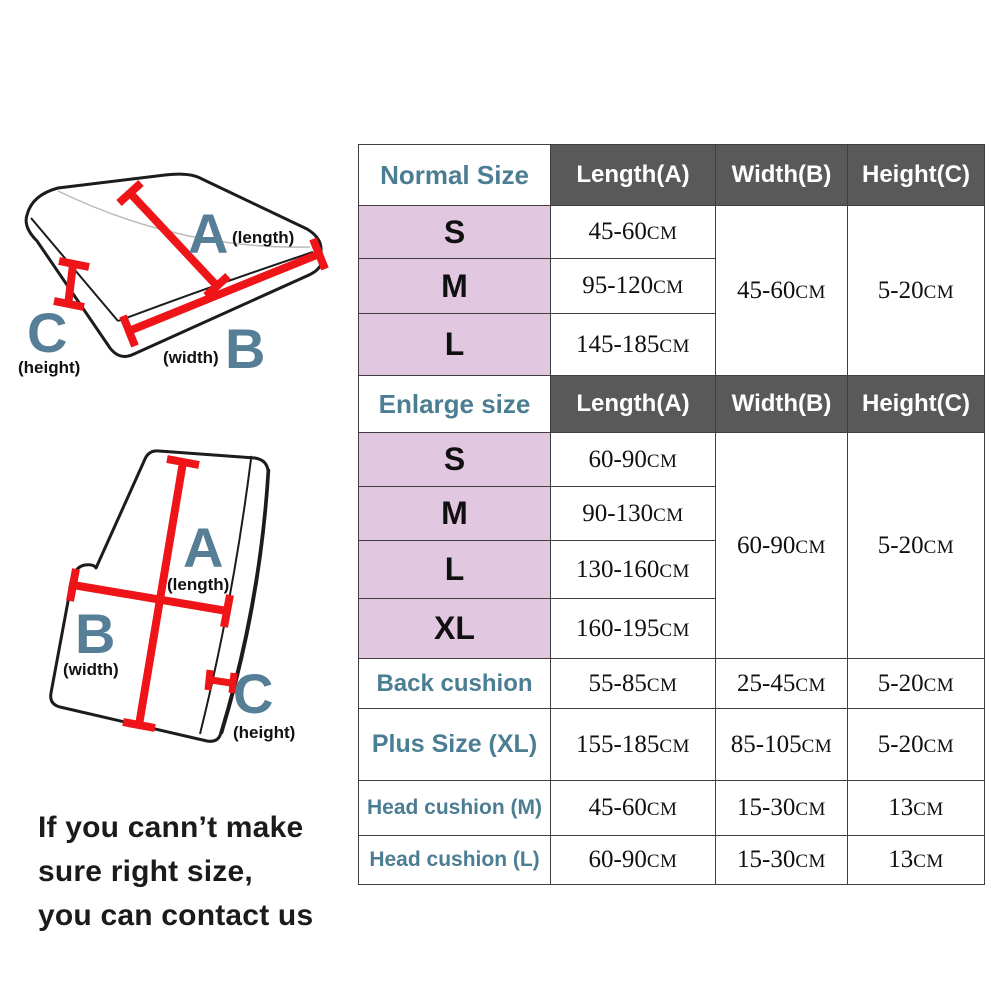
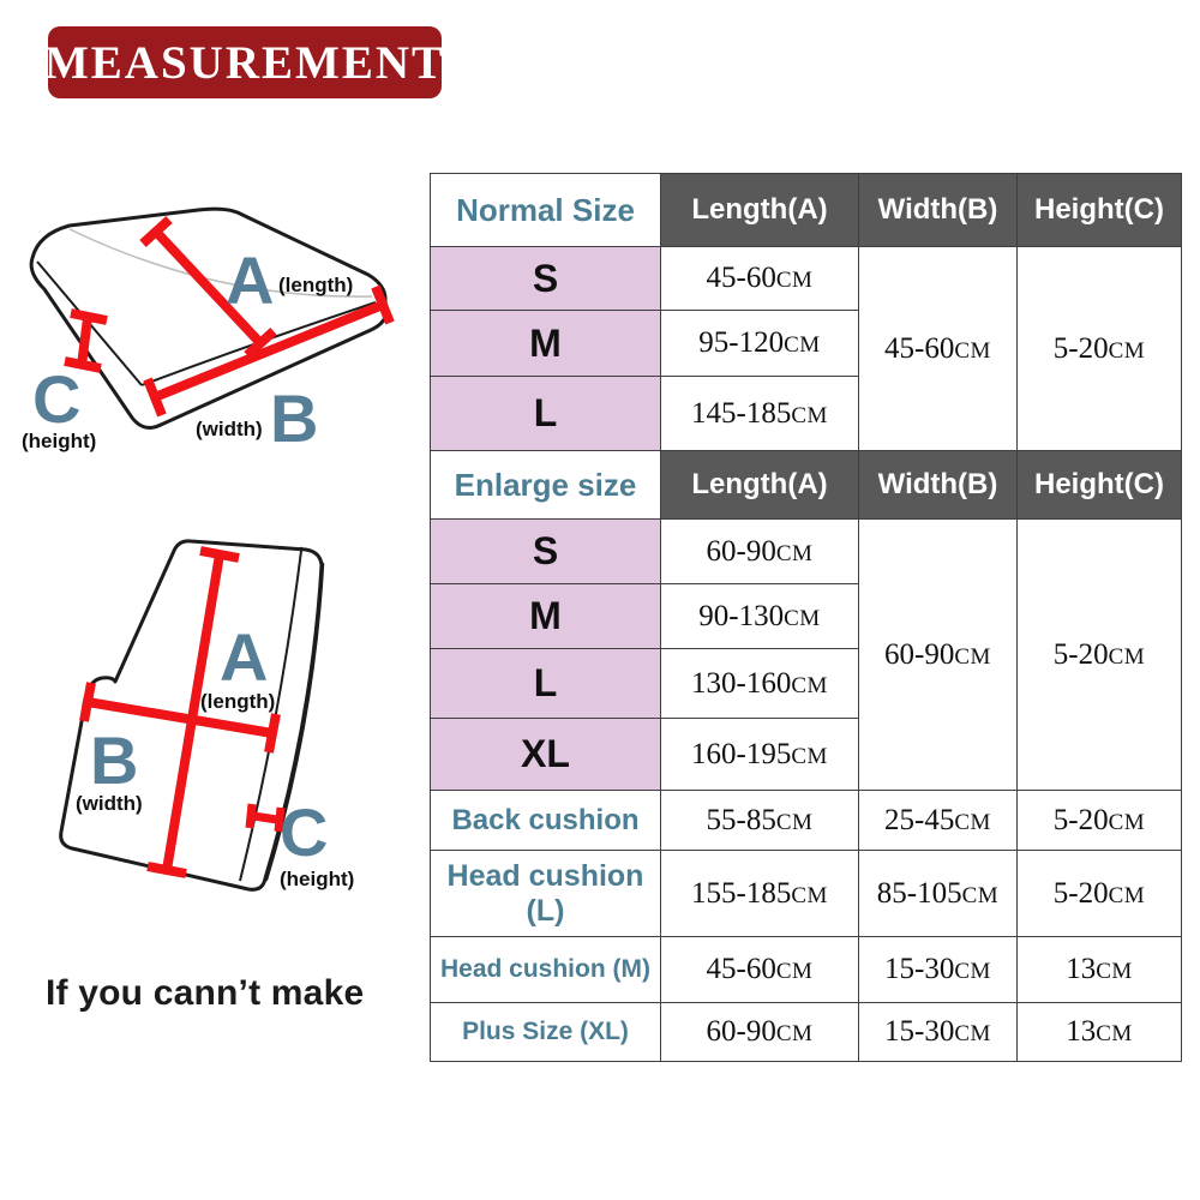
+ MEASUREMENT
  A
  (length)
  B
  (width)
  C
  (height)
  A
  (length)
  B
  (width)
  C
  (height)
  If you cann’t make
- sure right size,
- you can contact us
  Normal Size	Length(A)	Width(B)	Height(C)
  S	45-60CM	45-60CM	5-20CM
  M	95-120CM
  L	145-185CM
  Enlarge size	Length(A)	Width(B)	Height(C)
  S	60-90CM	60-90CM	5-20CM
  M	90-130CM
  L	130-160CM
  XL	160-195CM
  Back cushion	55-85CM	25-45CM	5-20CM
- Plus Size (XL)	155-185CM	85-105CM	5-20CM
+ Head cushion (L)	155-185CM	85-105CM	5-20CM
  Head cushion (M)	45-60CM	15-30CM	13CM
- Head cushion (L)	60-90CM	15-30CM	13CM
+ Plus Size (XL)	60-90CM	15-30CM	13CM
